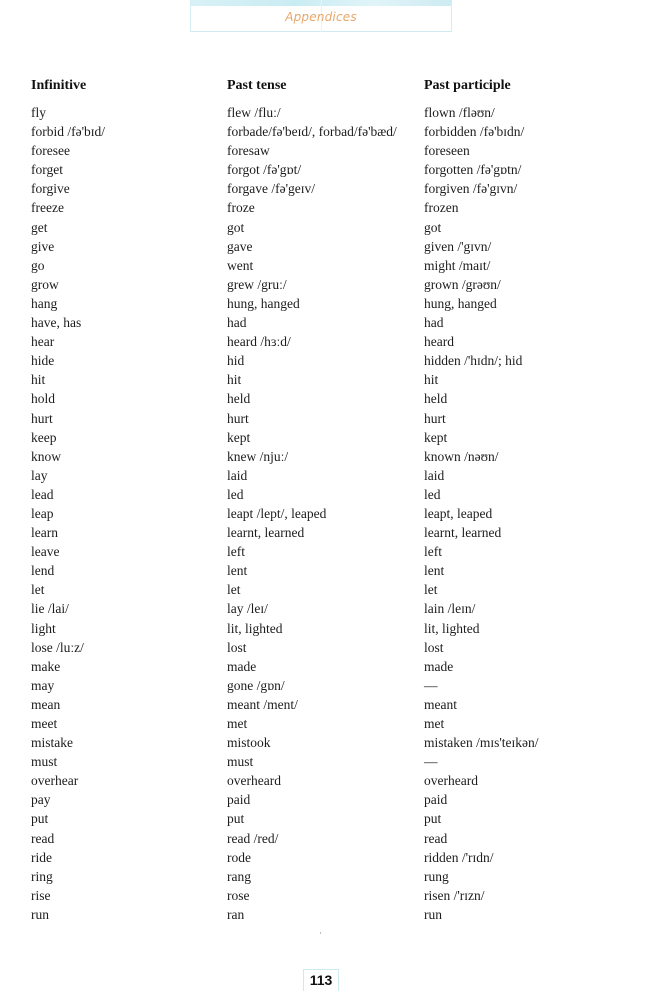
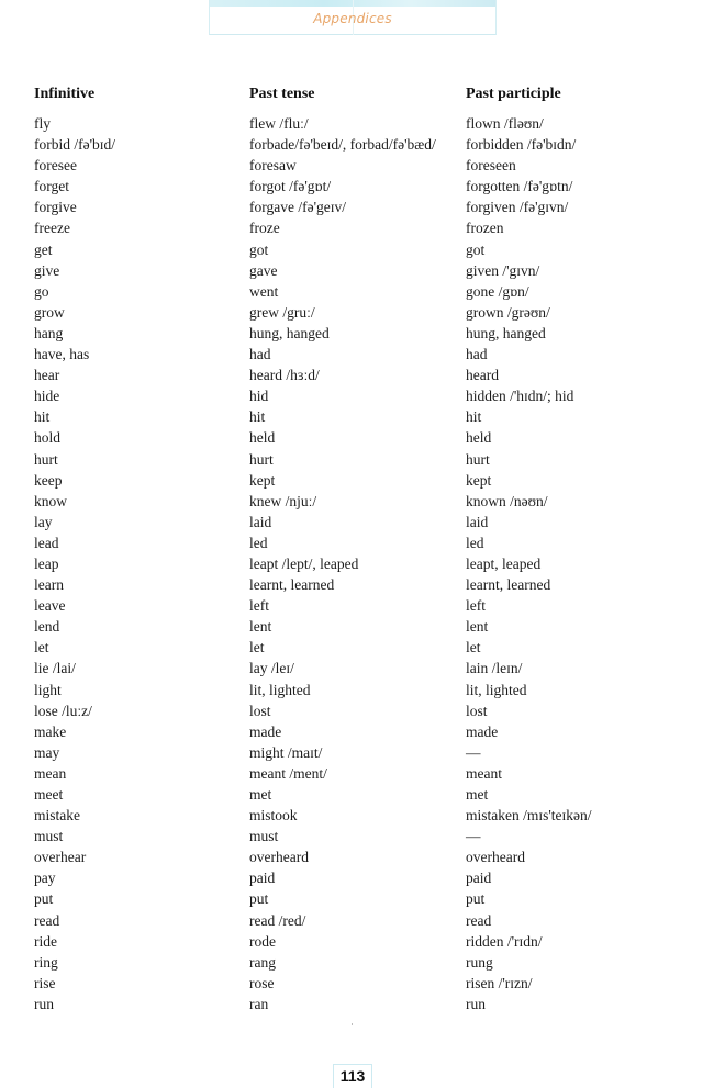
  Appendices
  Infinitive
  Past tense
  Past participle
  fly
  flew /fluː/
  flown /fləʊn/
  forbid /fə'bɪd/
  forbade/fə'beɪd/, forbad/fə'bæd/
  forbidden /fə'bɪdn/
  foresee
  foresaw
  foreseen
  forget
  forgot /fə'gɒt/
  forgotten /fə'gɒtn/
  forgive
  forgave /fə'geɪv/
  forgiven /fə'gɪvn/
  freeze
  froze
  frozen
  get
  got
  got
  give
  gave
  given /'gɪvn/
  go
  went
- might /maɪt/
+ gone /gɒn/
  grow
  grew /gruː/
  grown /grəʊn/
  hang
  hung, hanged
  hung, hanged
  have, has
  had
  had
  hear
  heard /hɜːd/
  heard
  hide
  hid
  hidden /'hɪdn/; hid
  hit
  hit
  hit
  hold
  held
  held
  hurt
  hurt
  hurt
  keep
  kept
  kept
  know
  knew /njuː/
  known /nəʊn/
  lay
  laid
  laid
  lead
  led
  led
  leap
  leapt /lept/, leaped
  leapt, leaped
  learn
  learnt, learned
  learnt, learned
  leave
  left
  left
  lend
  lent
  lent
  let
  let
  let
  lie /lai/
  lay /leɪ/
  lain /leɪn/
  light
  lit, lighted
  lit, lighted
  lose /luːz/
  lost
  lost
  make
  made
  made
  may
- gone /gɒn/
+ might /maɪt/
  —
  mean
  meant /ment/
  meant
  meet
  met
  met
  mistake
  mistook
  mistaken /mɪs'teɪkən/
  must
  must
  —
  overhear
  overheard
  overheard
  pay
  paid
  paid
  put
  put
  put
  read
  read /red/
  read
  ride
  rode
  ridden /'rɪdn/
  ring
  rang
  rung
  rise
  rose
  risen /'rɪzn/
  run
  ran
  run
  113
